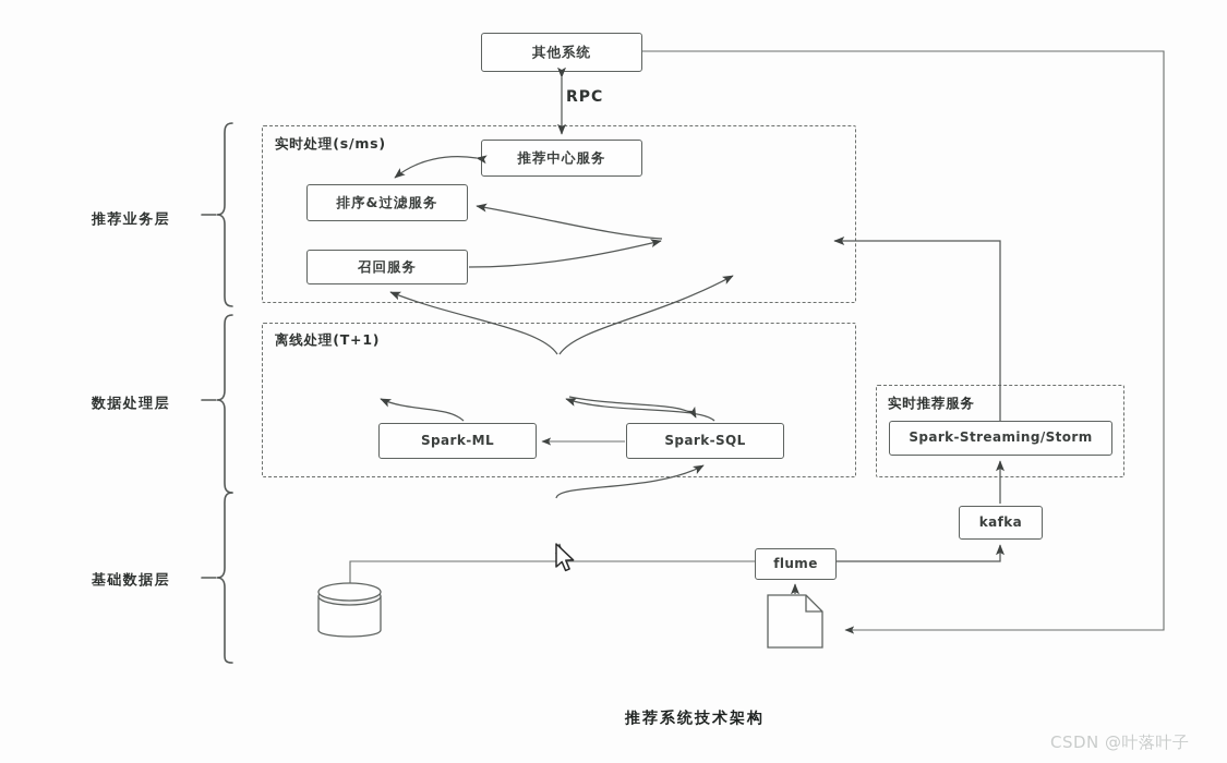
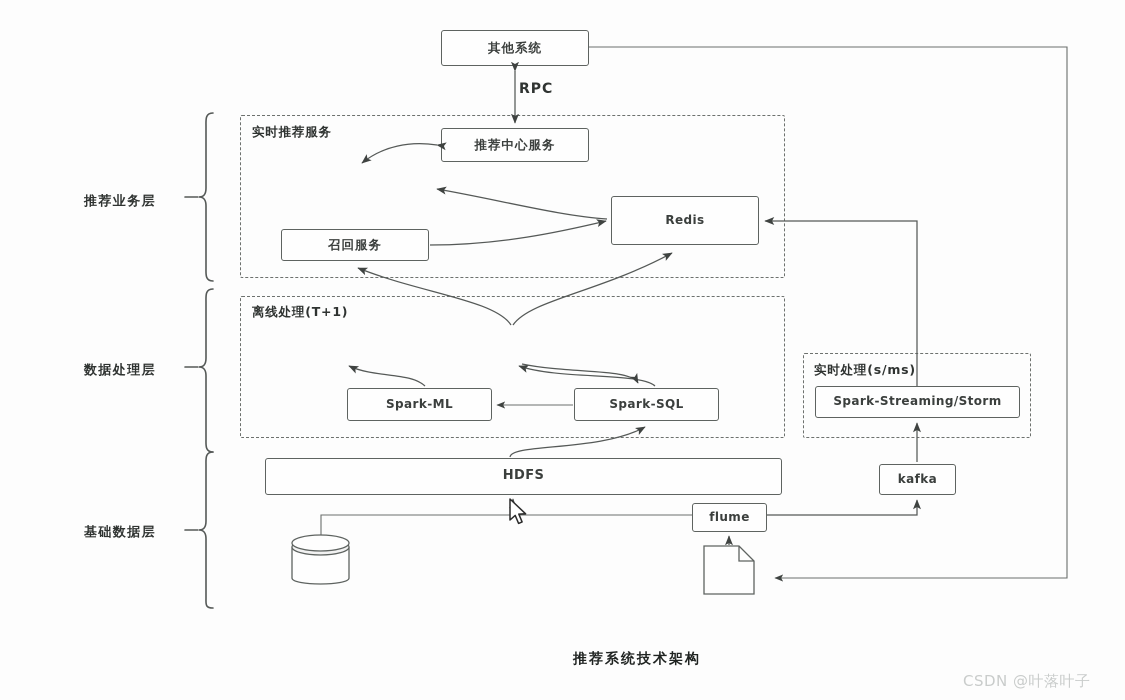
  推荐业务层
  数据处理层
  基础数据层
- 实时处理(s/ms)
+ 实时推荐服务
  离线处理(T+1)
- 实时推荐服务
+ 实时处理(s/ms)
  其他系统
  推荐中心服务
- 排序&过滤服务
  召回服务
+ Redis
  Spark-ML
  Spark-SQL
  Spark-Streaming/Storm
+ HDFS
  kafka
  flume
  RPC
  推荐系统技术架构
  CSDN @叶落叶子
